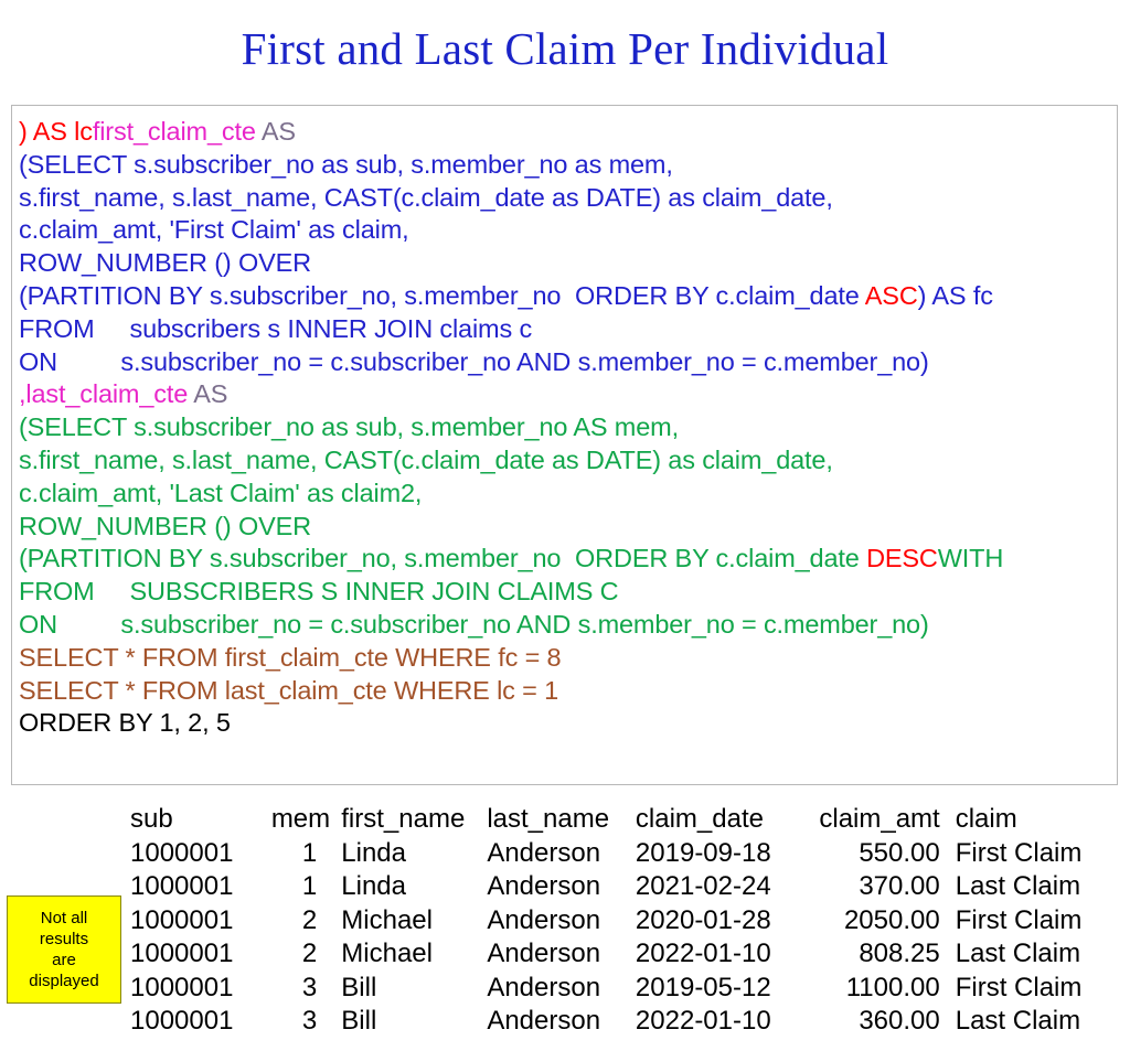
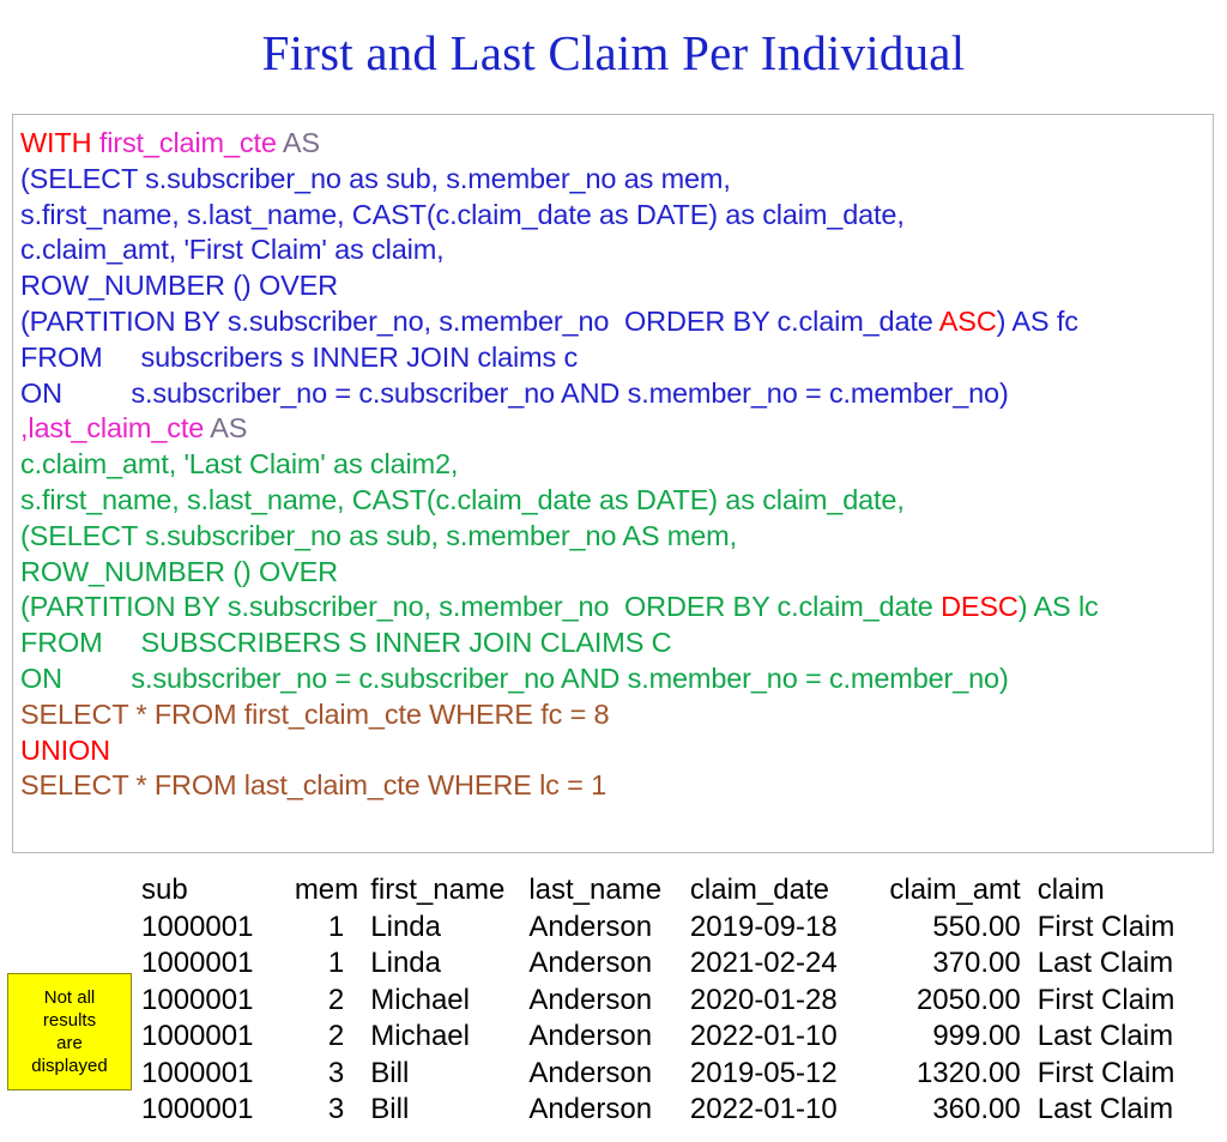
  First and Last Claim Per Individual
- ) AS lcfirst_claim_cte AS
+ WITH first_claim_cte AS
  (SELECT s.subscriber_no as sub, s.member_no as mem,
  s.first_name, s.last_name, CAST(c.claim_date as DATE) as claim_date,
  c.claim_amt, 'First Claim' as claim,
  ROW_NUMBER () OVER
  (PARTITION BY s.subscriber_no, s.member_no ORDER BY c.claim_date ASC) AS fc
  FROM subscribers s INNER JOIN claims c
  ON s.subscriber_no = c.subscriber_no AND s.member_no = c.member_no)
  ,last_claim_cte AS
- (SELECT s.subscriber_no as sub, s.member_no AS mem,
+ c.claim_amt, 'Last Claim' as claim2,
  s.first_name, s.last_name, CAST(c.claim_date as DATE) as claim_date,
- c.claim_amt, 'Last Claim' as claim2,
+ (SELECT s.subscriber_no as sub, s.member_no AS mem,
  ROW_NUMBER () OVER
- (PARTITION BY s.subscriber_no, s.member_no ORDER BY c.claim_date DESCWITH
+ (PARTITION BY s.subscriber_no, s.member_no ORDER BY c.claim_date DESC) AS lc
  FROM SUBSCRIBERS S INNER JOIN CLAIMS C
  ON s.subscriber_no = c.subscriber_no AND s.member_no = c.member_no)
  SELECT * FROM first_claim_cte WHERE fc = 8
+ UNION
  SELECT * FROM last_claim_cte WHERE lc = 1
- ORDER BY 1, 2, 5
  sub	mem	first_name	last_name	claim_date	claim_amt	claim
  1000001	1	Linda	Anderson	2019-09-18	550.00	First Claim
  1000001	1	Linda	Anderson	2021-02-24	370.00	Last Claim
  1000001	2	Michael	Anderson	2020-01-28	2050.00	First Claim
- 1000001	2	Michael	Anderson	2022-01-10	808.25	Last Claim
+ 1000001	2	Michael	Anderson	2022-01-10	999.00	Last Claim
- 1000001	3	Bill	Anderson	2019-05-12	1100.00	First Claim
+ 1000001	3	Bill	Anderson	2019-05-12	1320.00	First Claim
  1000001	3	Bill	Anderson	2022-01-10	360.00	Last Claim
  Not all
  results
  are
  displayed
